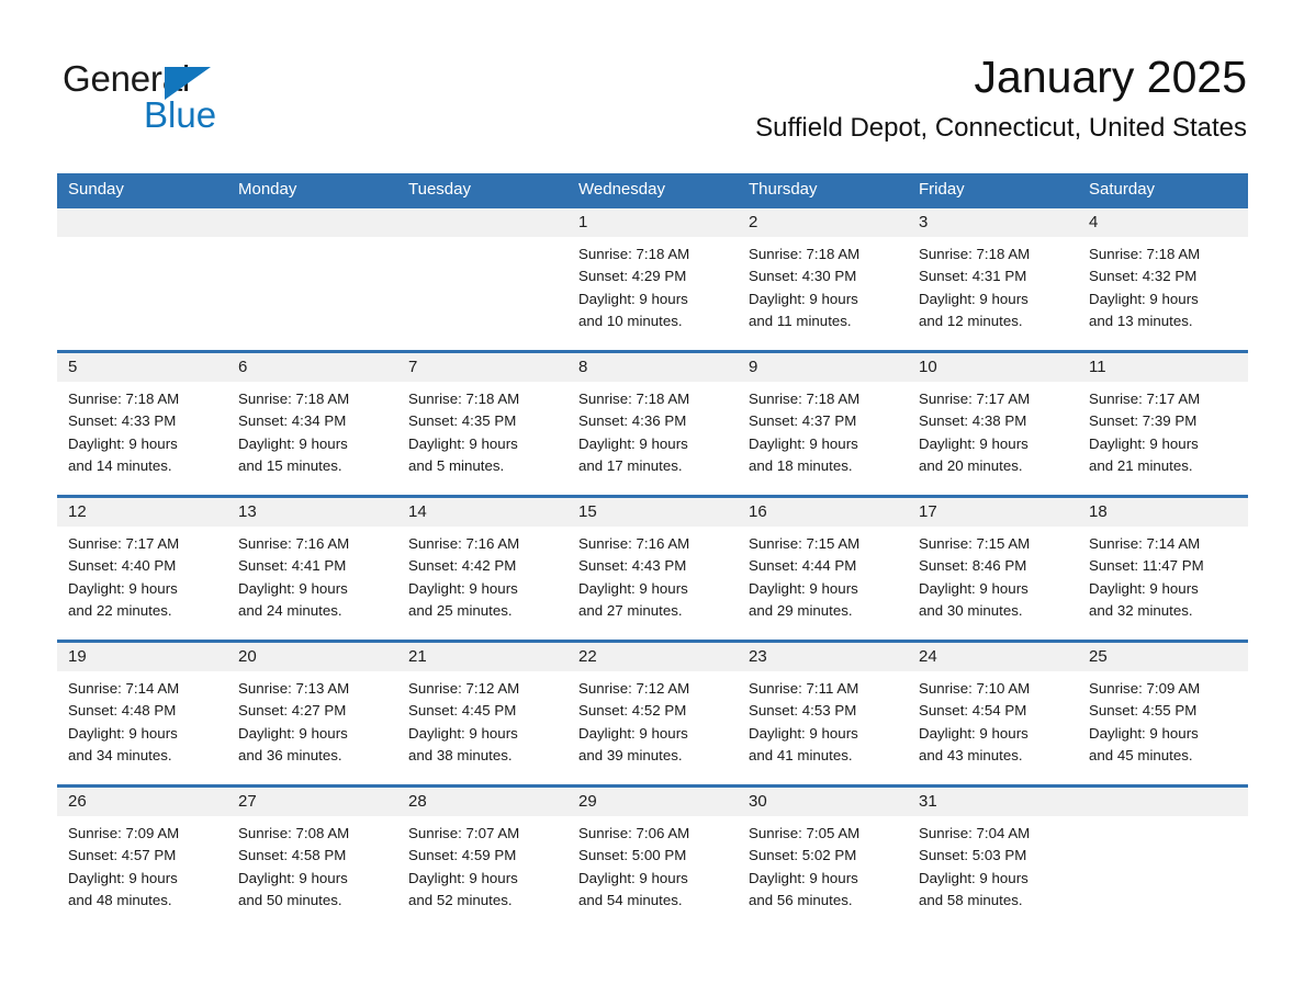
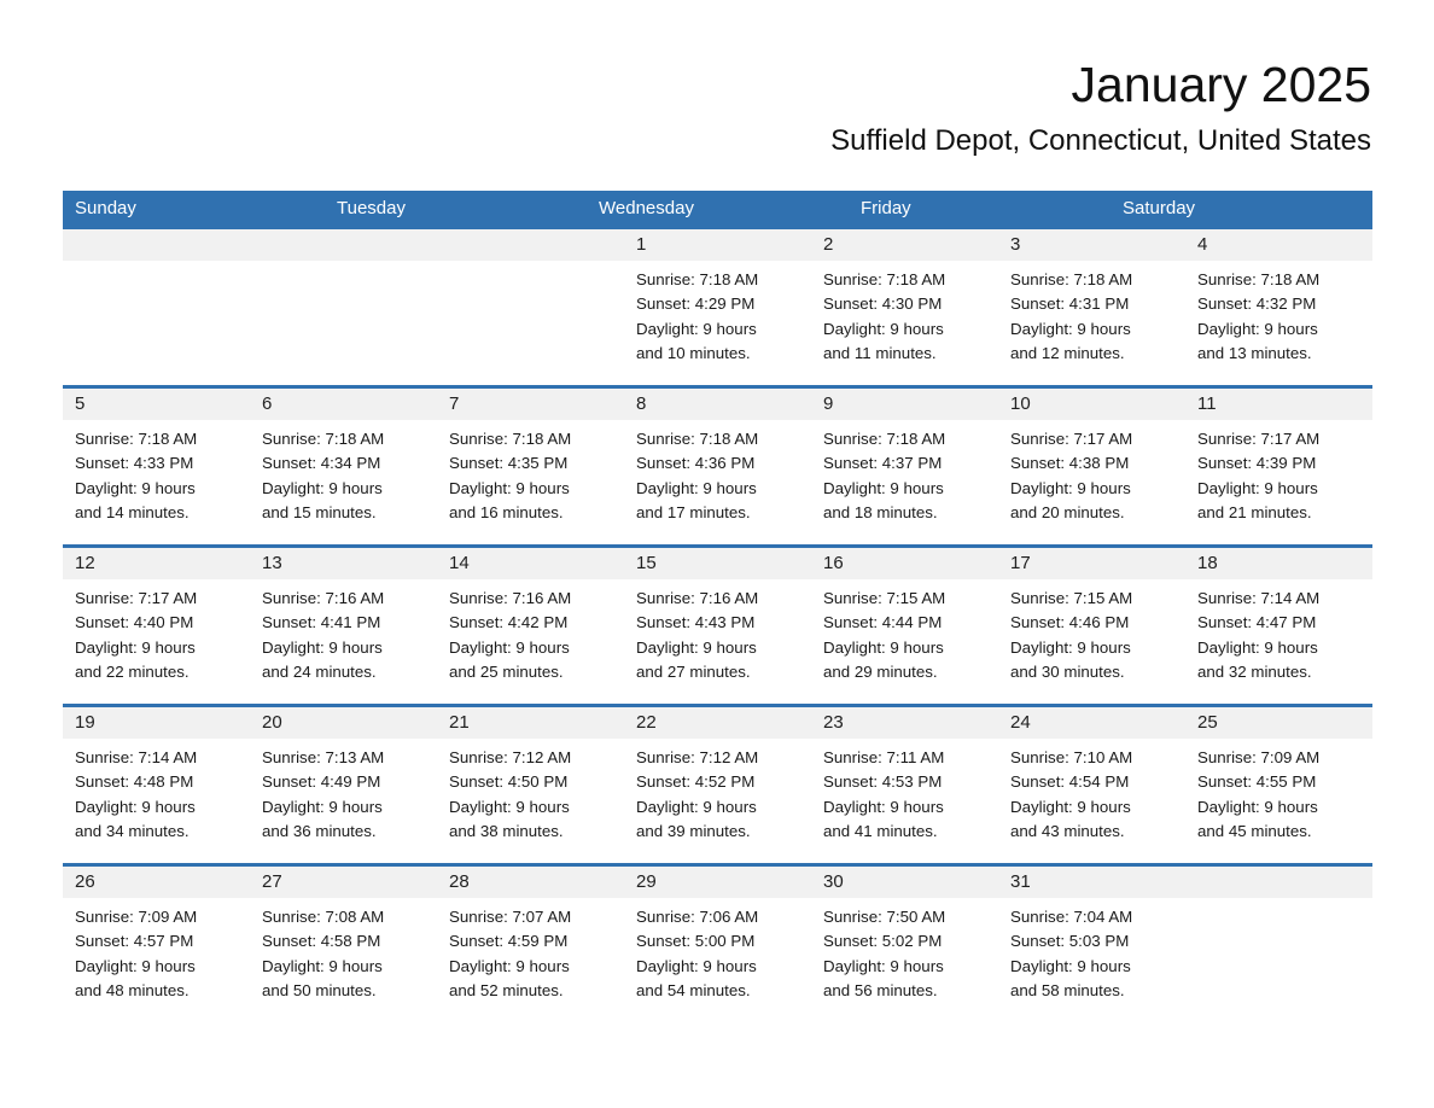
- General
- Blue
  January 2025
  Suffield Depot, Connecticut, United States
  Sunday
- Monday
  Tuesday
  Wednesday
- Thursday
  Friday
  Saturday
  1
  Sunrise: 7:18 AM
  Sunset: 4:29 PM
  Daylight: 9 hours
  and 10 minutes.
  2
  Sunrise: 7:18 AM
  Sunset: 4:30 PM
  Daylight: 9 hours
  and 11 minutes.
  3
  Sunrise: 7:18 AM
  Sunset: 4:31 PM
  Daylight: 9 hours
  and 12 minutes.
  4
  Sunrise: 7:18 AM
  Sunset: 4:32 PM
  Daylight: 9 hours
  and 13 minutes.
  5
  Sunrise: 7:18 AM
  Sunset: 4:33 PM
  Daylight: 9 hours
  and 14 minutes.
  6
  Sunrise: 7:18 AM
  Sunset: 4:34 PM
  Daylight: 9 hours
  and 15 minutes.
  7
  Sunrise: 7:18 AM
  Sunset: 4:35 PM
  Daylight: 9 hours
- and 5 minutes.
+ and 16 minutes.
  8
  Sunrise: 7:18 AM
  Sunset: 4:36 PM
  Daylight: 9 hours
  and 17 minutes.
  9
  Sunrise: 7:18 AM
  Sunset: 4:37 PM
  Daylight: 9 hours
  and 18 minutes.
  10
  Sunrise: 7:17 AM
  Sunset: 4:38 PM
  Daylight: 9 hours
  and 20 minutes.
  11
  Sunrise: 7:17 AM
- Sunset: 7:39 PM
+ Sunset: 4:39 PM
  Daylight: 9 hours
  and 21 minutes.
  12
  Sunrise: 7:17 AM
  Sunset: 4:40 PM
  Daylight: 9 hours
  and 22 minutes.
  13
  Sunrise: 7:16 AM
  Sunset: 4:41 PM
  Daylight: 9 hours
  and 24 minutes.
  14
  Sunrise: 7:16 AM
  Sunset: 4:42 PM
  Daylight: 9 hours
  and 25 minutes.
  15
  Sunrise: 7:16 AM
  Sunset: 4:43 PM
  Daylight: 9 hours
  and 27 minutes.
  16
  Sunrise: 7:15 AM
  Sunset: 4:44 PM
  Daylight: 9 hours
  and 29 minutes.
  17
  Sunrise: 7:15 AM
- Sunset: 8:46 PM
+ Sunset: 4:46 PM
  Daylight: 9 hours
  and 30 minutes.
  18
  Sunrise: 7:14 AM
- Sunset: 11:47 PM
+ Sunset: 4:47 PM
  Daylight: 9 hours
  and 32 minutes.
  19
  Sunrise: 7:14 AM
  Sunset: 4:48 PM
  Daylight: 9 hours
  and 34 minutes.
  20
  Sunrise: 7:13 AM
- Sunset: 4:27 PM
+ Sunset: 4:49 PM
  Daylight: 9 hours
  and 36 minutes.
  21
  Sunrise: 7:12 AM
- Sunset: 4:45 PM
+ Sunset: 4:50 PM
  Daylight: 9 hours
  and 38 minutes.
  22
  Sunrise: 7:12 AM
  Sunset: 4:52 PM
  Daylight: 9 hours
  and 39 minutes.
  23
  Sunrise: 7:11 AM
  Sunset: 4:53 PM
  Daylight: 9 hours
  and 41 minutes.
  24
  Sunrise: 7:10 AM
  Sunset: 4:54 PM
  Daylight: 9 hours
  and 43 minutes.
  25
  Sunrise: 7:09 AM
  Sunset: 4:55 PM
  Daylight: 9 hours
  and 45 minutes.
  26
  Sunrise: 7:09 AM
  Sunset: 4:57 PM
  Daylight: 9 hours
  and 48 minutes.
  27
  Sunrise: 7:08 AM
  Sunset: 4:58 PM
  Daylight: 9 hours
  and 50 minutes.
  28
  Sunrise: 7:07 AM
  Sunset: 4:59 PM
  Daylight: 9 hours
  and 52 minutes.
  29
  Sunrise: 7:06 AM
  Sunset: 5:00 PM
  Daylight: 9 hours
  and 54 minutes.
  30
- Sunrise: 7:05 AM
+ Sunrise: 7:50 AM
  Sunset: 5:02 PM
  Daylight: 9 hours
  and 56 minutes.
  31
  Sunrise: 7:04 AM
  Sunset: 5:03 PM
  Daylight: 9 hours
  and 58 minutes.
